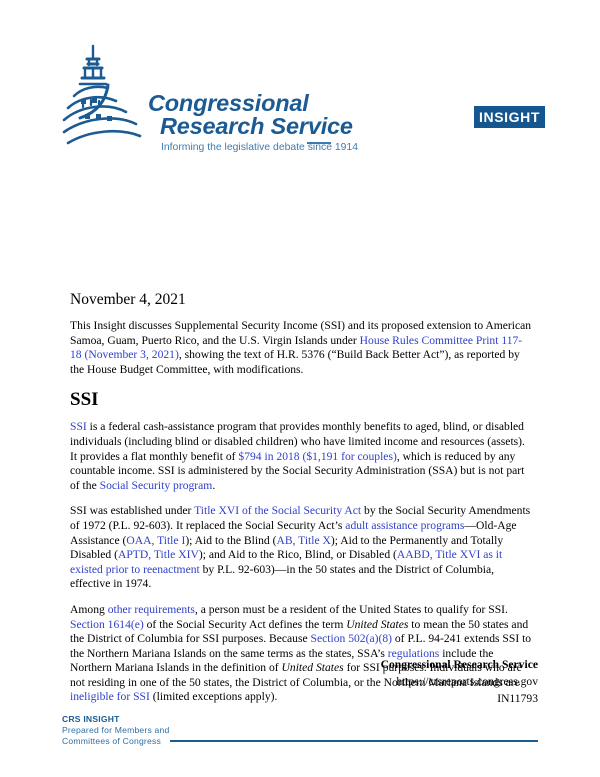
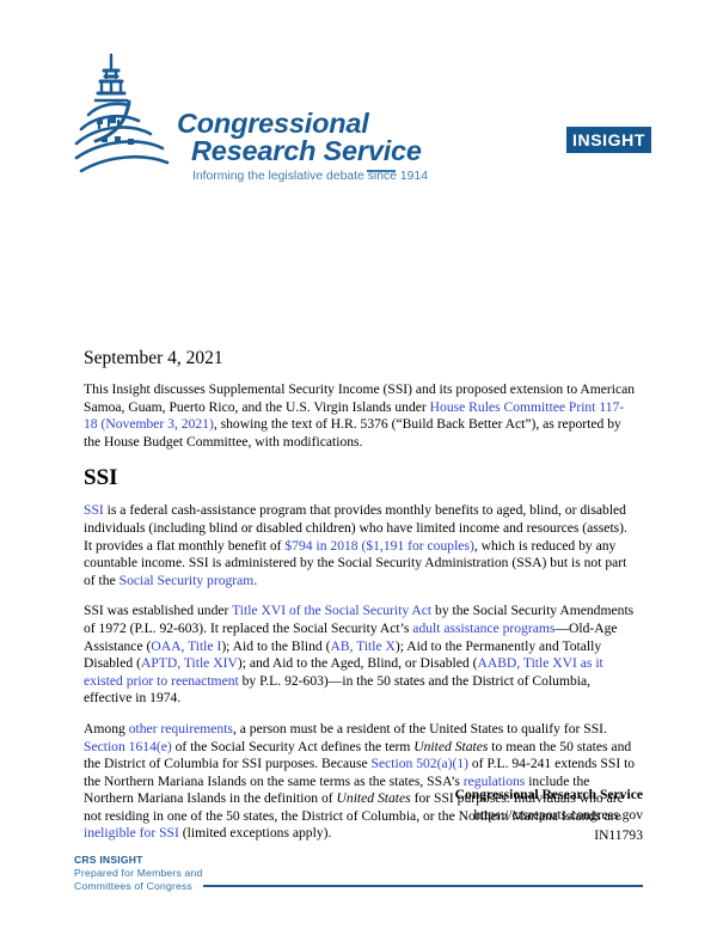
  Congressional
  Research Service
  Informing the legislative debate since 1914
  INSIGHT
- November 4, 2021
+ September 4, 2021
  This Insight discusses Supplemental Security Income (SSI) and its proposed extension to American Samoa, Guam, Puerto Rico, and the U.S. Virgin Islands under House Rules Committee Print 117-18 (November 3, 2021), showing the text of H.R. 5376 (“Build Back Better Act”), as reported by the House Budget Committee, with modifications.
  SSI
  SSI is a federal cash-assistance program that provides monthly benefits to aged, blind, or disabled individuals (including blind or disabled children) who have limited income and resources (assets). It provides a flat monthly benefit of $794 in 2018 ($1,191 for couples), which is reduced by any countable income. SSI is administered by the Social Security Administration (SSA) but is not part of the Social Security program.
- SSI was established under Title XVI of the Social Security Act by the Social Security Amendments of 1972 (P.L. 92-603). It replaced the Social Security Act’s adult assistance programs—Old-Age Assistance (OAA, Title I); Aid to the Blind (AB, Title X); Aid to the Permanently and Totally Disabled (APTD, Title XIV); and Aid to the Rico, Blind, or Disabled (AABD, Title XVI as it existed prior to reenactment by P.L. 92-603)—in the 50 states and the District of Columbia, effective in 1974.
+ SSI was established under Title XVI of the Social Security Act by the Social Security Amendments of 1972 (P.L. 92-603). It replaced the Social Security Act’s adult assistance programs—Old-Age Assistance (OAA, Title I); Aid to the Blind (AB, Title X); Aid to the Permanently and Totally Disabled (APTD, Title XIV); and Aid to the Aged, Blind, or Disabled (AABD, Title XVI as it existed prior to reenactment by P.L. 92-603)—in the 50 states and the District of Columbia, effective in 1974.
- Among other requirements, a person must be a resident of the United States to qualify for SSI. Section 1614(e) of the Social Security Act defines the term United States to mean the 50 states and the District of Columbia for SSI purposes. Because Section 502(a)(8) of P.L. 94-241 extends SSI to the Northern Mariana Islands on the same terms as the states, SSA’s regulations include the Northern Mariana Islands in the definition of United States for SSI purposes. Individuals who are not residing in one of the 50 states, the District of Columbia, or the Northern Mariana Islands are ineligible for SSI (limited exceptions apply).
+ Among other requirements, a person must be a resident of the United States to qualify for SSI. Section 1614(e) of the Social Security Act defines the term United States to mean the 50 states and the District of Columbia for SSI purposes. Because Section 502(a)(1) of P.L. 94-241 extends SSI to the Northern Mariana Islands on the same terms as the states, SSA’s regulations include the Northern Mariana Islands in the definition of United States for SSI purposes. Individuals who are not residing in one of the 50 states, the District of Columbia, or the Northern Mariana Islands are ineligible for SSI (limited exceptions apply).
  Congressional Research Service
  https://crsreports.congress.gov
  IN11793
  CRS INSIGHT
  Prepared for Members and
  Committees of Congress
